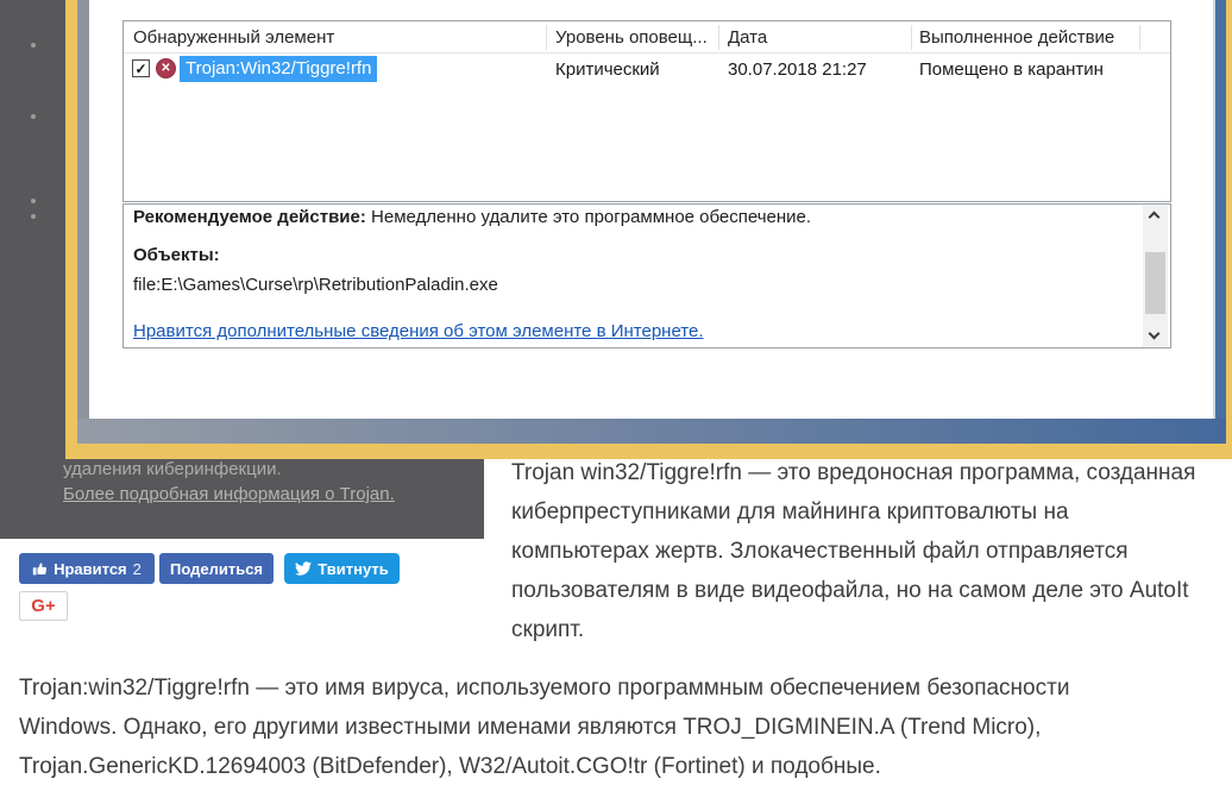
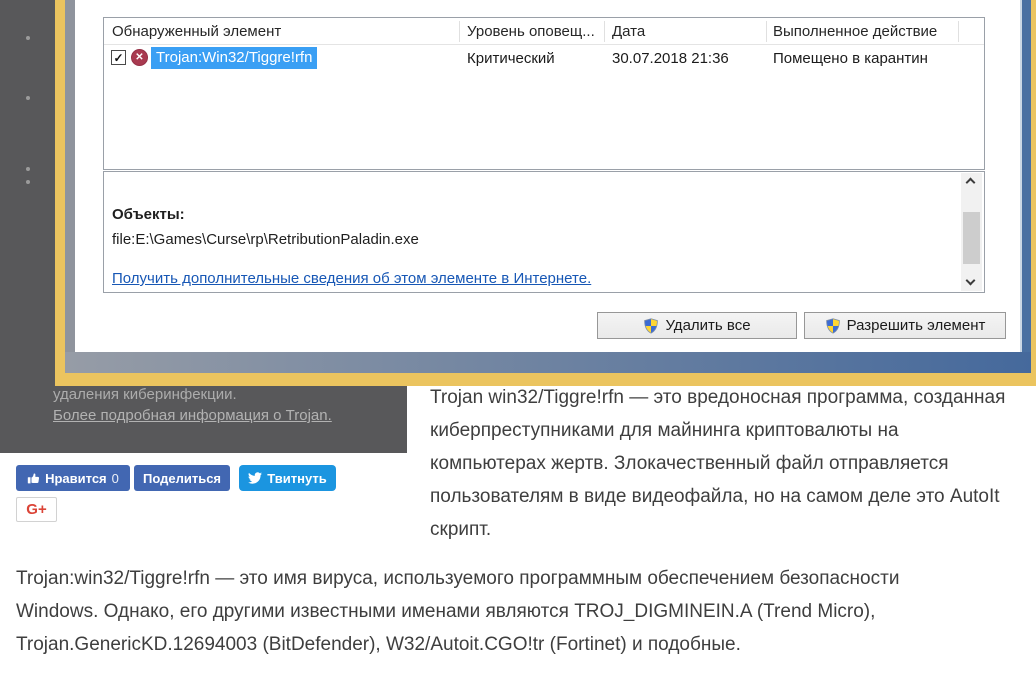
  удаления киберинфекции.
  Более подробная информация о Trojan.
  Обнаруженный элемент
  Уровень оповещ...
  Дата
  Выполненное действие
  ✓
  ✕
  Trojan:Win32/Tiggre!rfn
  Критический
- 30.07.2018 21:27
+ 30.07.2018 21:36
  Помещено в карантин
- Рекомендуемое действие: Немедленно удалите это программное обеспечение.
  Объекты:
  file:E:\Games\Curse\rp\RetributionPaladin.exe
- Нравится дополнительные сведения об этом элементе в Интернете.
+ Получить дополнительные сведения об этом элементе в Интернете.
+ Удалить все
+ Разрешить элемент
  Нравится
- 2
+ 0
  Поделиться
  Твитнуть
  G+
  Trojan win32/Tiggre!rfn — это вредоносная программа, созданная
  киберпреступниками для майнинга криптовалюты на
  компьютерах жертв. Злокачественный файл отправляется
  пользователям в виде видеофайла, но на самом деле это AutoIt
  скрипт.
  Trojan:win32/Tiggre!rfn — это имя вируса, используемого программным обеспечением безопасности
  Windows. Однако, его другими известными именами являются TROJ_DIGMINEIN.A (Trend Micro),
  Trojan.GenericKD.12694003 (BitDefender), W32/Autoit.CGO!tr (Fortinet) и подобные.
